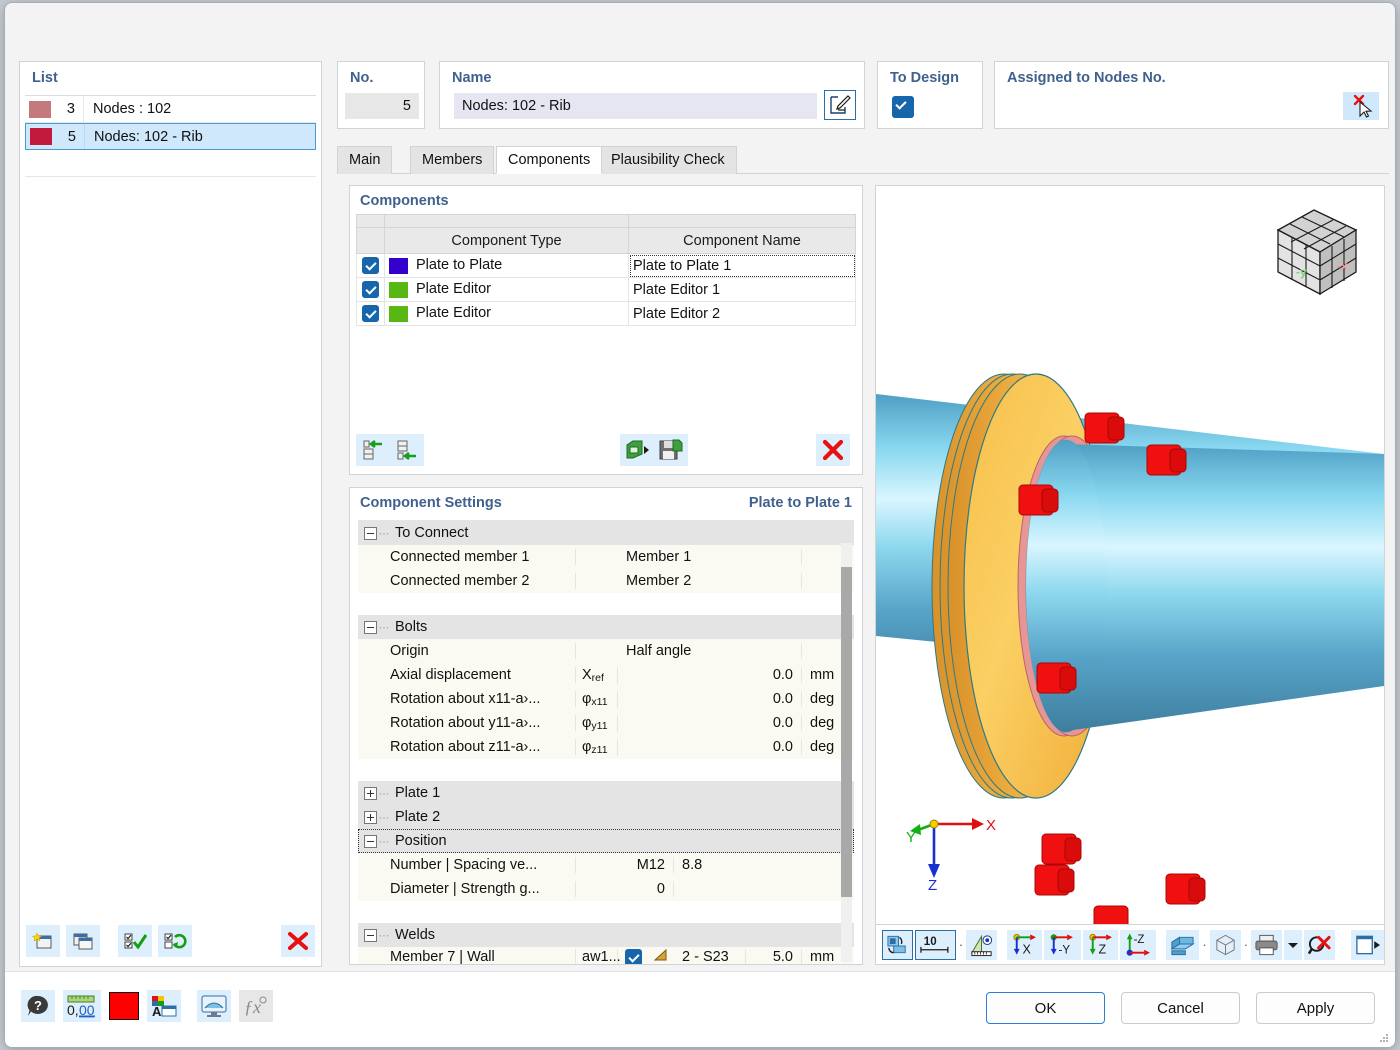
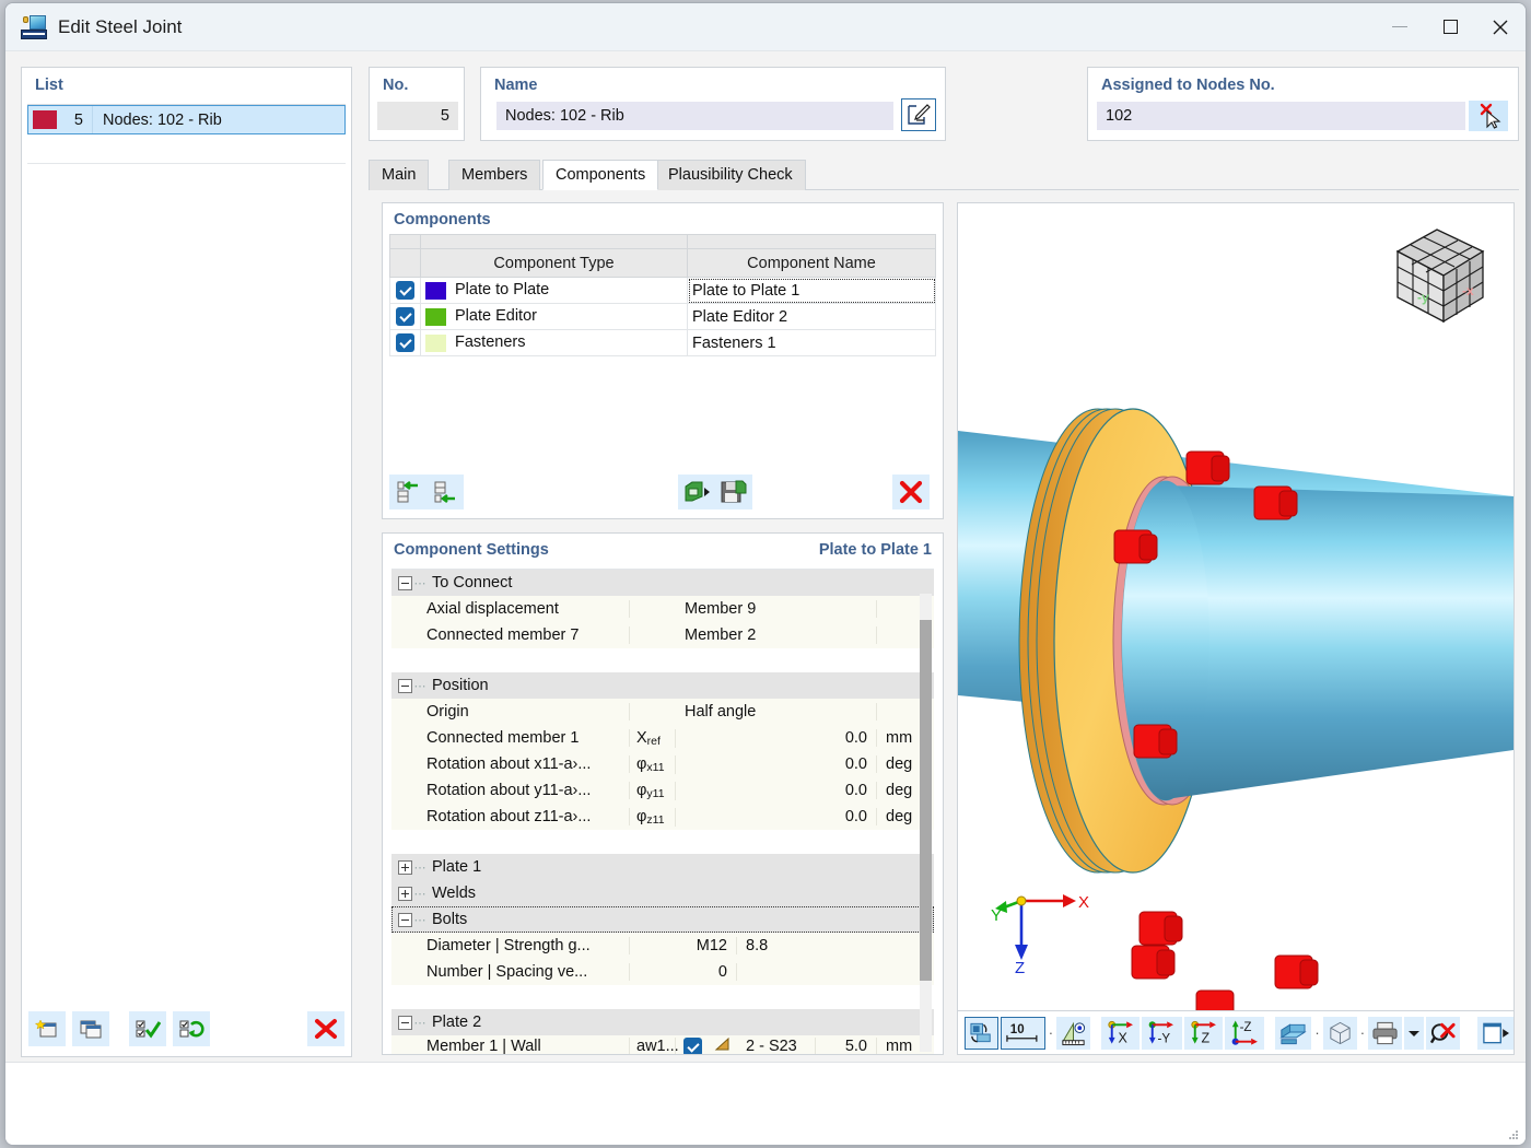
+ Edit Steel Joint
  List
- 3
- Nodes : 102
  5
  Nodes: 102 - Rib
  No.
  5
  Name
  Nodes: 102 - Rib
- To Design
  Assigned to Nodes No.
+ 102
  Main
  Members
  Components
  Plausibility Check
  Components
  	Component Type	Component Name
  	Plate to Plate	Plate to Plate 1
- 	Plate Editor	Plate Editor 1
  	Plate Editor	Plate Editor 2
+ 	Fasteners	Fasteners 1
  Component Settings
  Plate to Plate 1
  ⋯
  To Connect
- Connected member 1
+ Axial displacement
- Member 1
+ Member 9
- Connected member 2
+ Connected member 7
  Member 2
  ⋯
- Bolts
+ Position
  Origin
  Half angle
- Axial displacement
+ Connected member 1
  Xref
  0.0
  mm
  Rotation about x11-a›...
  φx11
  0.0
  deg
  Rotation about y11-a›...
  φy11
  0.0
  deg
  Rotation about z11-a›...
  φz11
  0.0
  deg
  ⋯
  Plate 1
  ⋯
- Plate 2
+ Welds
  ⋯
- Position
+ Bolts
- Number | Spacing ve...
+ Diameter | Strength g...
  M12
  8.8
- Diameter | Strength g...
+ Number | Spacing ve...
  0
  ⋯
- Welds
+ Plate 2
- Member 7 | Wall
+ Member 1 | Wall
  aw1...
  2 - S23
  5.0
  mm
  -y
  -x
  X
  Y
  Z
  10
  ·
  X
  -Y
  Z
  -Z
  ·
  ·
- ?
- 0,
- 00
- A
- ƒx
- OK
- Cancel
- Apply
